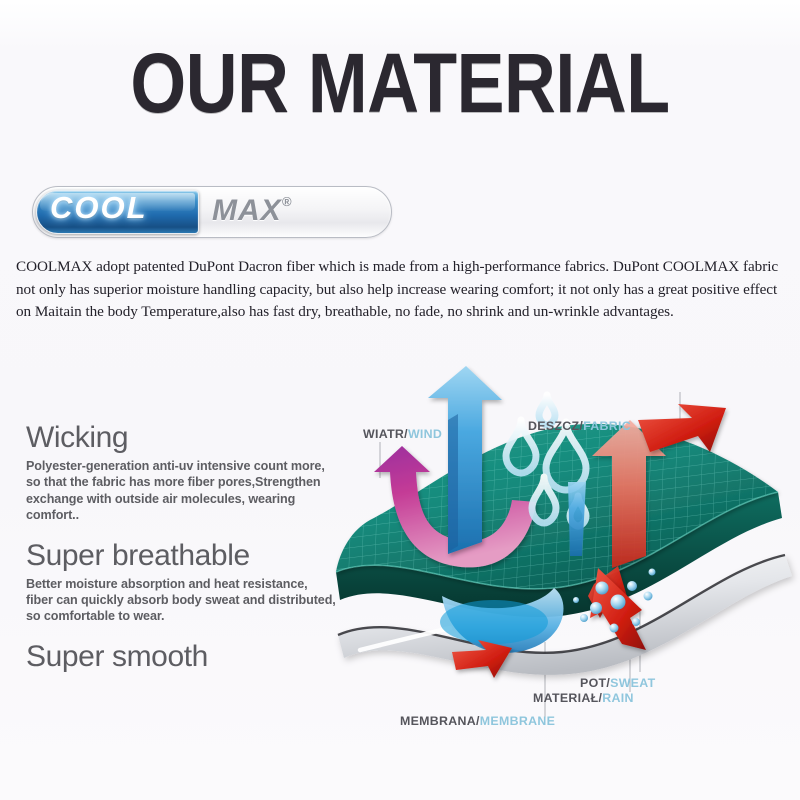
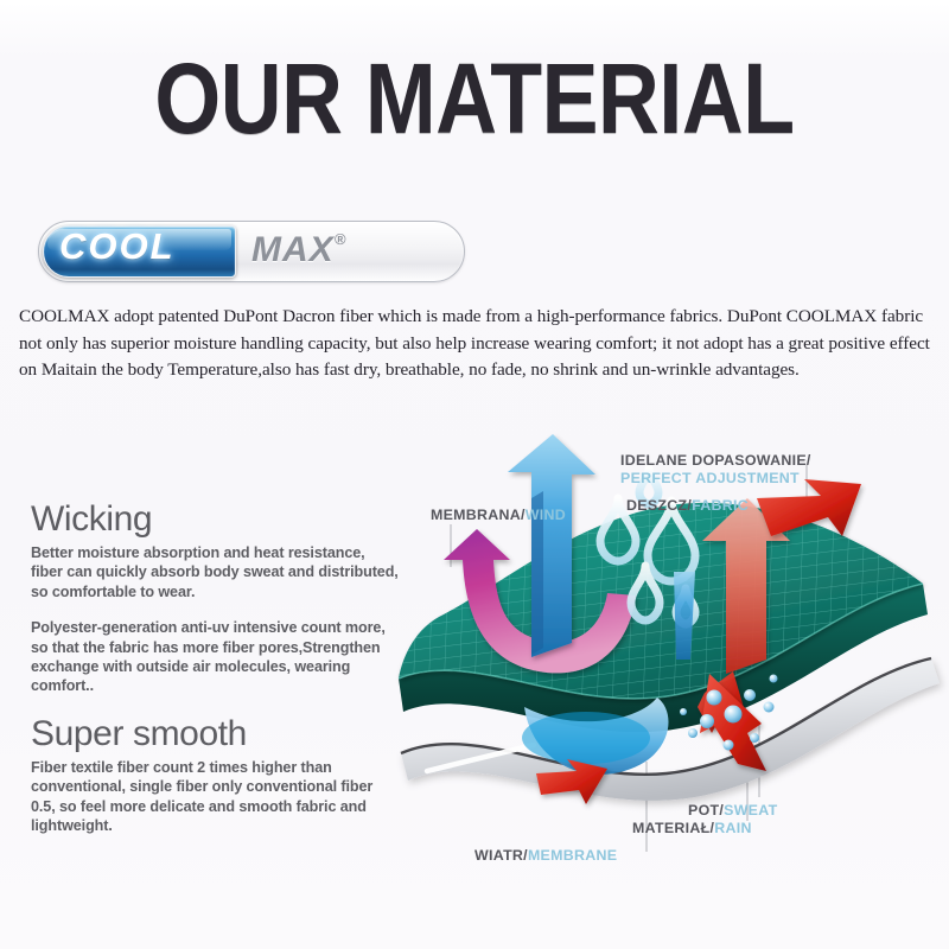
  OUR MATERIAL
  COOL
  MAX
  ®
- COOLMAX adopt patented DuPont Dacron fiber which is made from a high-performance fabrics. DuPont COOLMAX fabric not only has superior moisture handling capacity, but also help increase wearing comfort; it not only has a great positive effect on Maitain the body Temperature,also has fast dry, breathable, no fade, no shrink and un-wrinkle advantages.
+ COOLMAX adopt patented DuPont Dacron fiber which is made from a high-performance fabrics. DuPont COOLMAX fabric not only has superior moisture handling capacity, but also help increase wearing comfort; it not adopt has a great positive effect on Maitain the body Temperature,also has fast dry, breathable, no fade, no shrink and un-wrinkle advantages.
  Wicking
- Polyester-generation anti-uv intensive count more, so that the fabric has more fiber pores,Strengthen exchange with outside air molecules, wearing comfort..
+ Better moisture absorption and heat resistance, fiber can quickly absorb body sweat and distributed, so comfortable to wear.
- Super breathable
- Better moisture absorption and heat resistance, fiber can quickly absorb body sweat and distributed, so comfortable to wear.
+ Polyester-generation anti-uv intensive count more, so that the fabric has more fiber pores,Strengthen exchange with outside air molecules, wearing comfort..
  Super smooth
+ Fiber textile fiber count 2 times higher than conventional, single fiber only conventional fiber 0.5, so feel more delicate and smooth fabric and lightweight.
+ IDELANE DOPASOWANIE/
+ PERFECT ADJUSTMENT
  DESZCZ/FABRIC
- WIATR/WIND
+ MEMBRANA/WIND
  POT/SWEAT
  MATERIAŁ/RAIN
- MEMBRANA/MEMBRANE
+ WIATR/MEMBRANE
